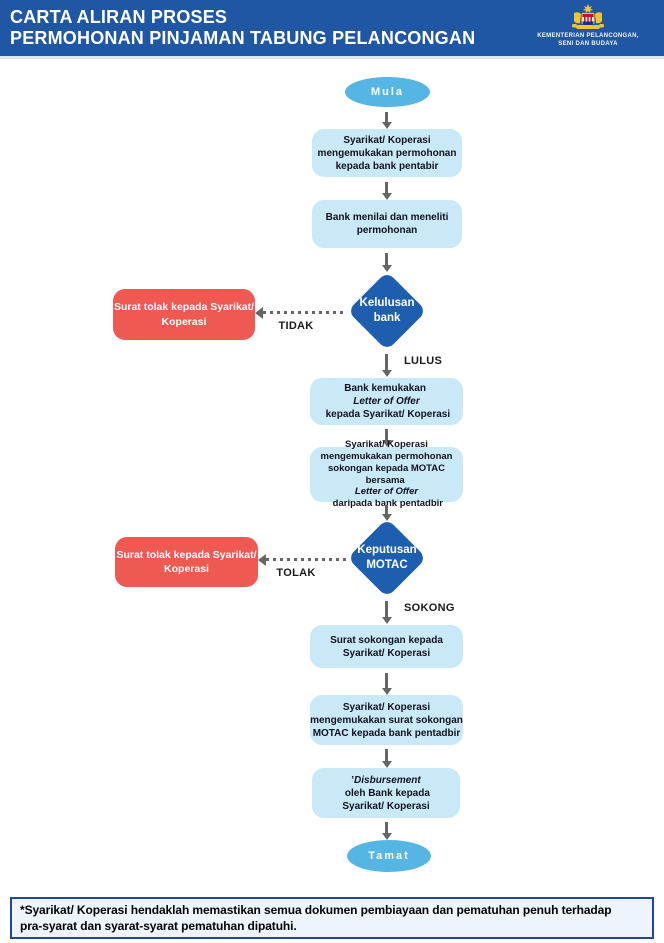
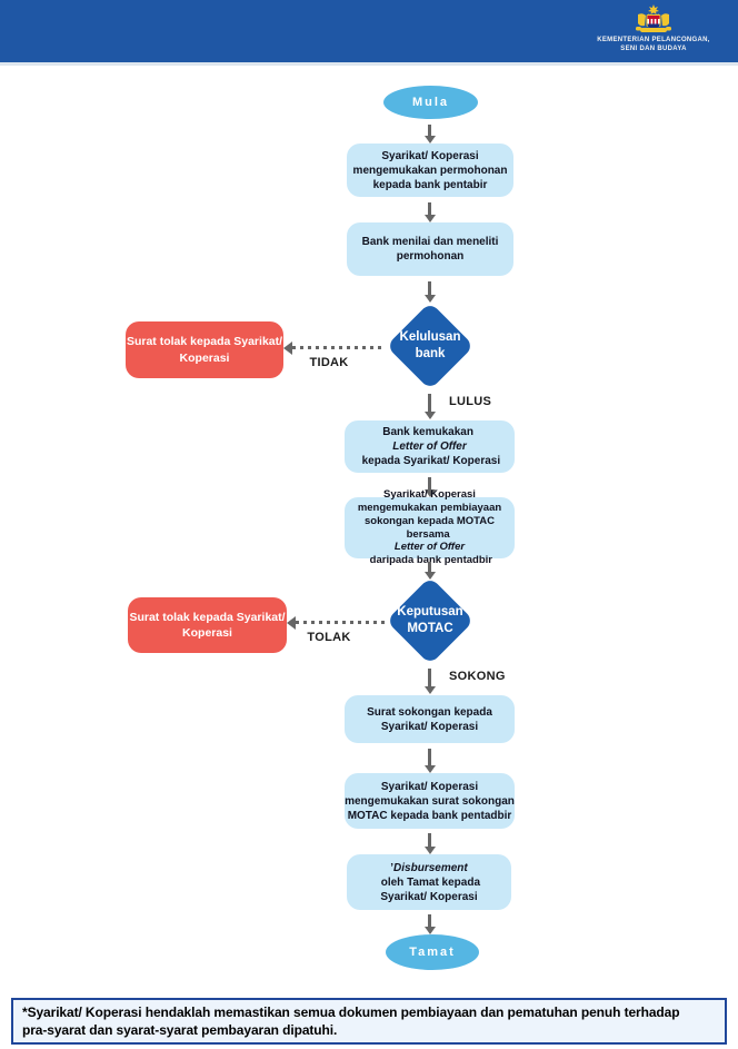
- CARTA ALIRAN PROSES
- PERMOHONAN PINJAMAN TABUNG PELANCONGAN
  Mula
  Syarikat/ Koperasi
  mengemukakan permohonan
  kepada bank pentabir
  Bank menilai dan meneliti
  permohonan
  Kelulusan
  bank
  Surat tolak kepada Syarikat/
  Koperasi
  TIDAK
  LULUS
  Bank kemukakan
  Letter of Offer
  kepada Syarikat/ Koperasi
- Syarikat/ Koperasi mengemukakan permohonan sokongan kepada MOTAC bersama
+ Syarikat/ Koperasi mengemukakan pembiayaan sokongan kepada MOTAC bersama
  Letter of Offer
  daripada bank pentadbir
  Keputusan
  MOTAC
  Surat tolak kepada Syarikat/
  Koperasi
  TOLAK
  SOKONG
  Surat sokongan kepada
  Syarikat/ Koperasi
  Syarikat/ Koperasi
  mengemukakan surat sokongan
  MOTAC kepada bank pentadbir
  ’
  Disbursement
- oleh Bank kepada Syarikat/ Koperasi
+ oleh Tamat kepada Syarikat/ Koperasi
  Tamat
  *Syarikat/ Koperasi hendaklah memastikan semua dokumen pembiayaan dan pematuhan penuh terhadap
- pra-syarat dan syarat-syarat pematuhan dipatuhi.
+ pra-syarat dan syarat-syarat pembayaran dipatuhi.
